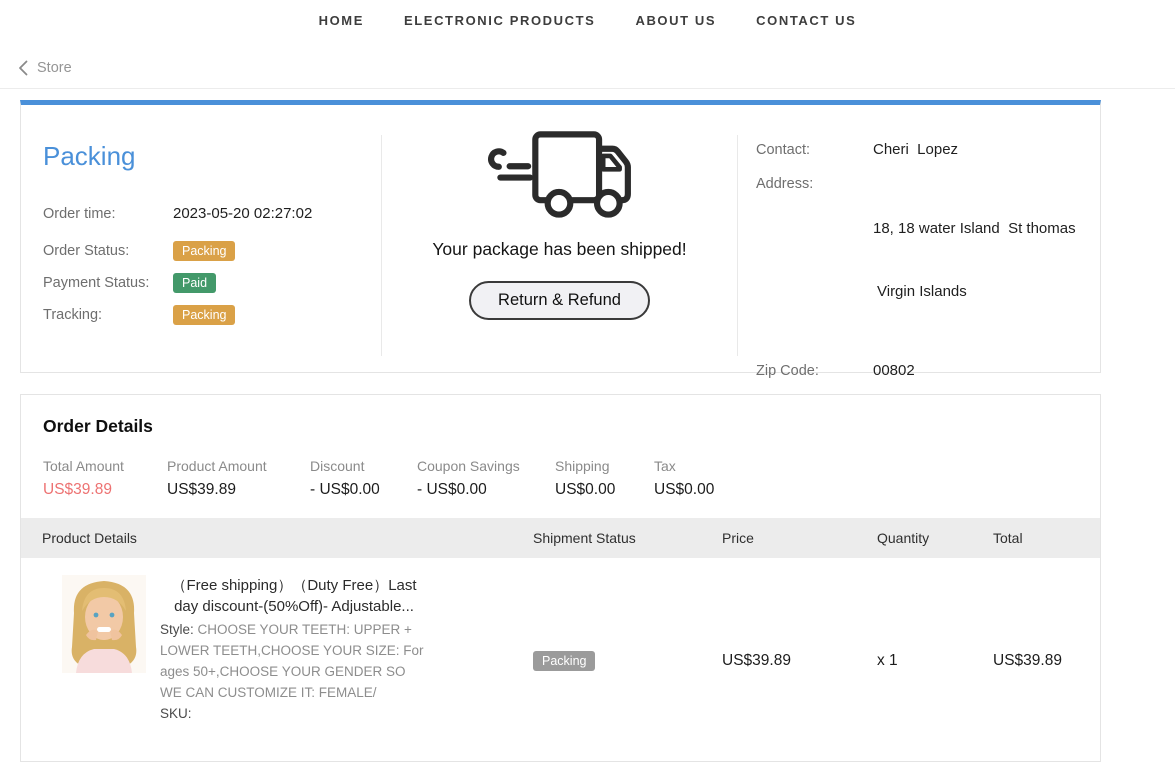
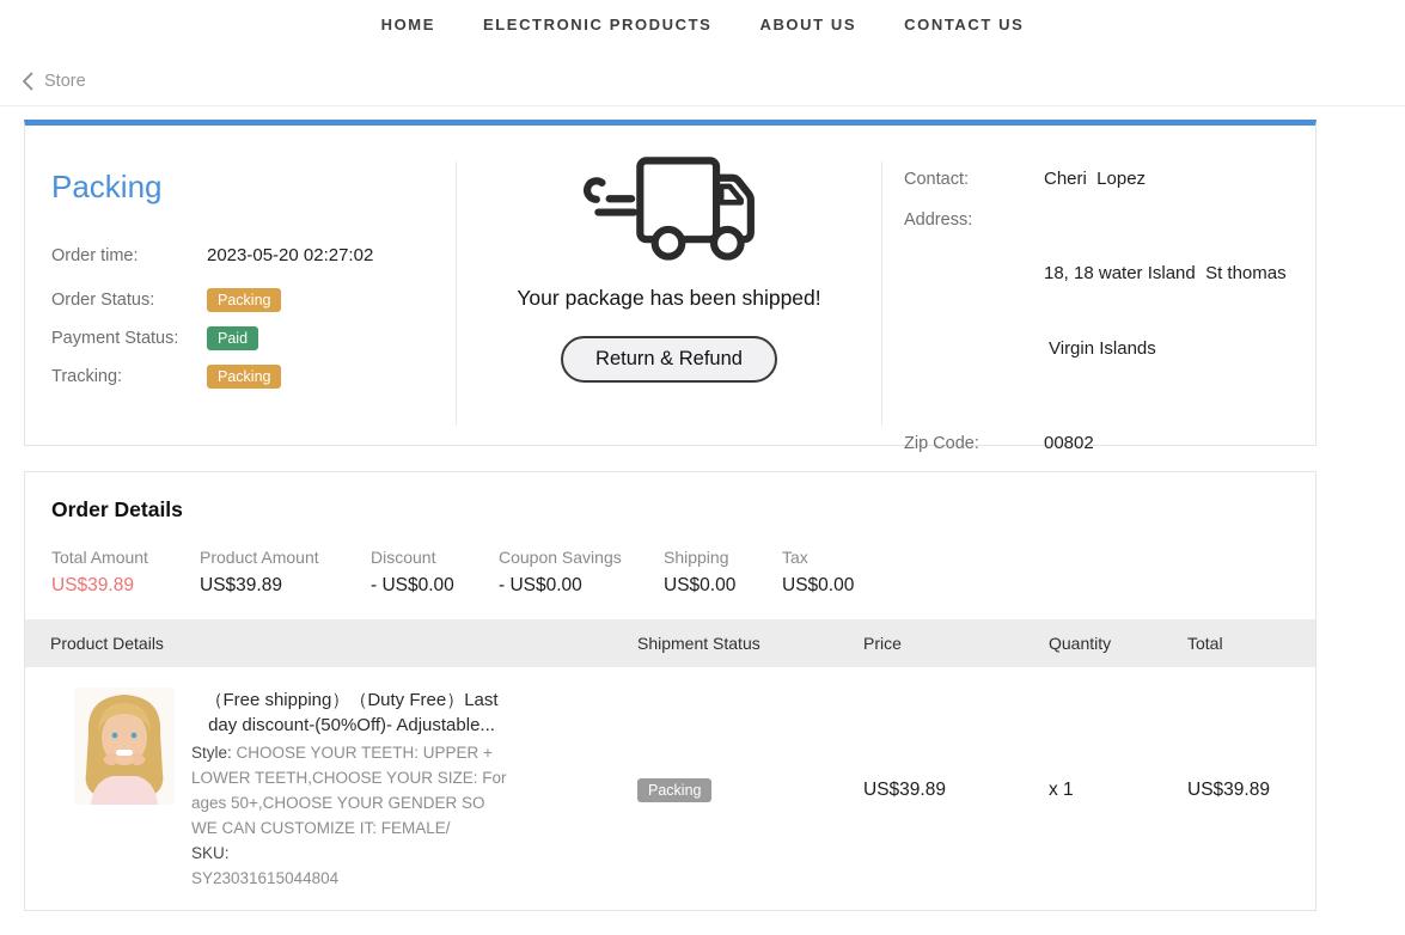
  HOME
  ELECTRONIC PRODUCTS
  ABOUT US
  CONTACT US
  Store
  Packing
  Order time:
  2023-05-20 02:27:02
  Order Status:
  Packing
  Payment Status:
  Paid
  Tracking:
  Packing
  Your package has been shipped!
  Return & Refund
  Contact:
  Cheri Lopez
  Address:
  18, 18 water Island St thomas
  Virgin Islands
  Zip Code:
  00802
  Order Details
  Total Amount
  US$39.89
  Product Amount
  US$39.89
  Discount
  - US$0.00
  Coupon Savings
  - US$0.00
  Shipping
  US$0.00
  Tax
  US$0.00
  Product Details
  Shipment Status
  Price
  Quantity
  Total
  （Free shipping）（Duty Free）Last day discount-(50%Off)- Adjustable...
  Style: CHOOSE YOUR TEETH: UPPER + LOWER TEETH,CHOOSE YOUR SIZE: For ages 50+,CHOOSE YOUR GENDER SO WE CAN CUSTOMIZE IT: FEMALE/
  SKU:
+ SY23031615044804
  Packing
  US$39.89
  x 1
  US$39.89
